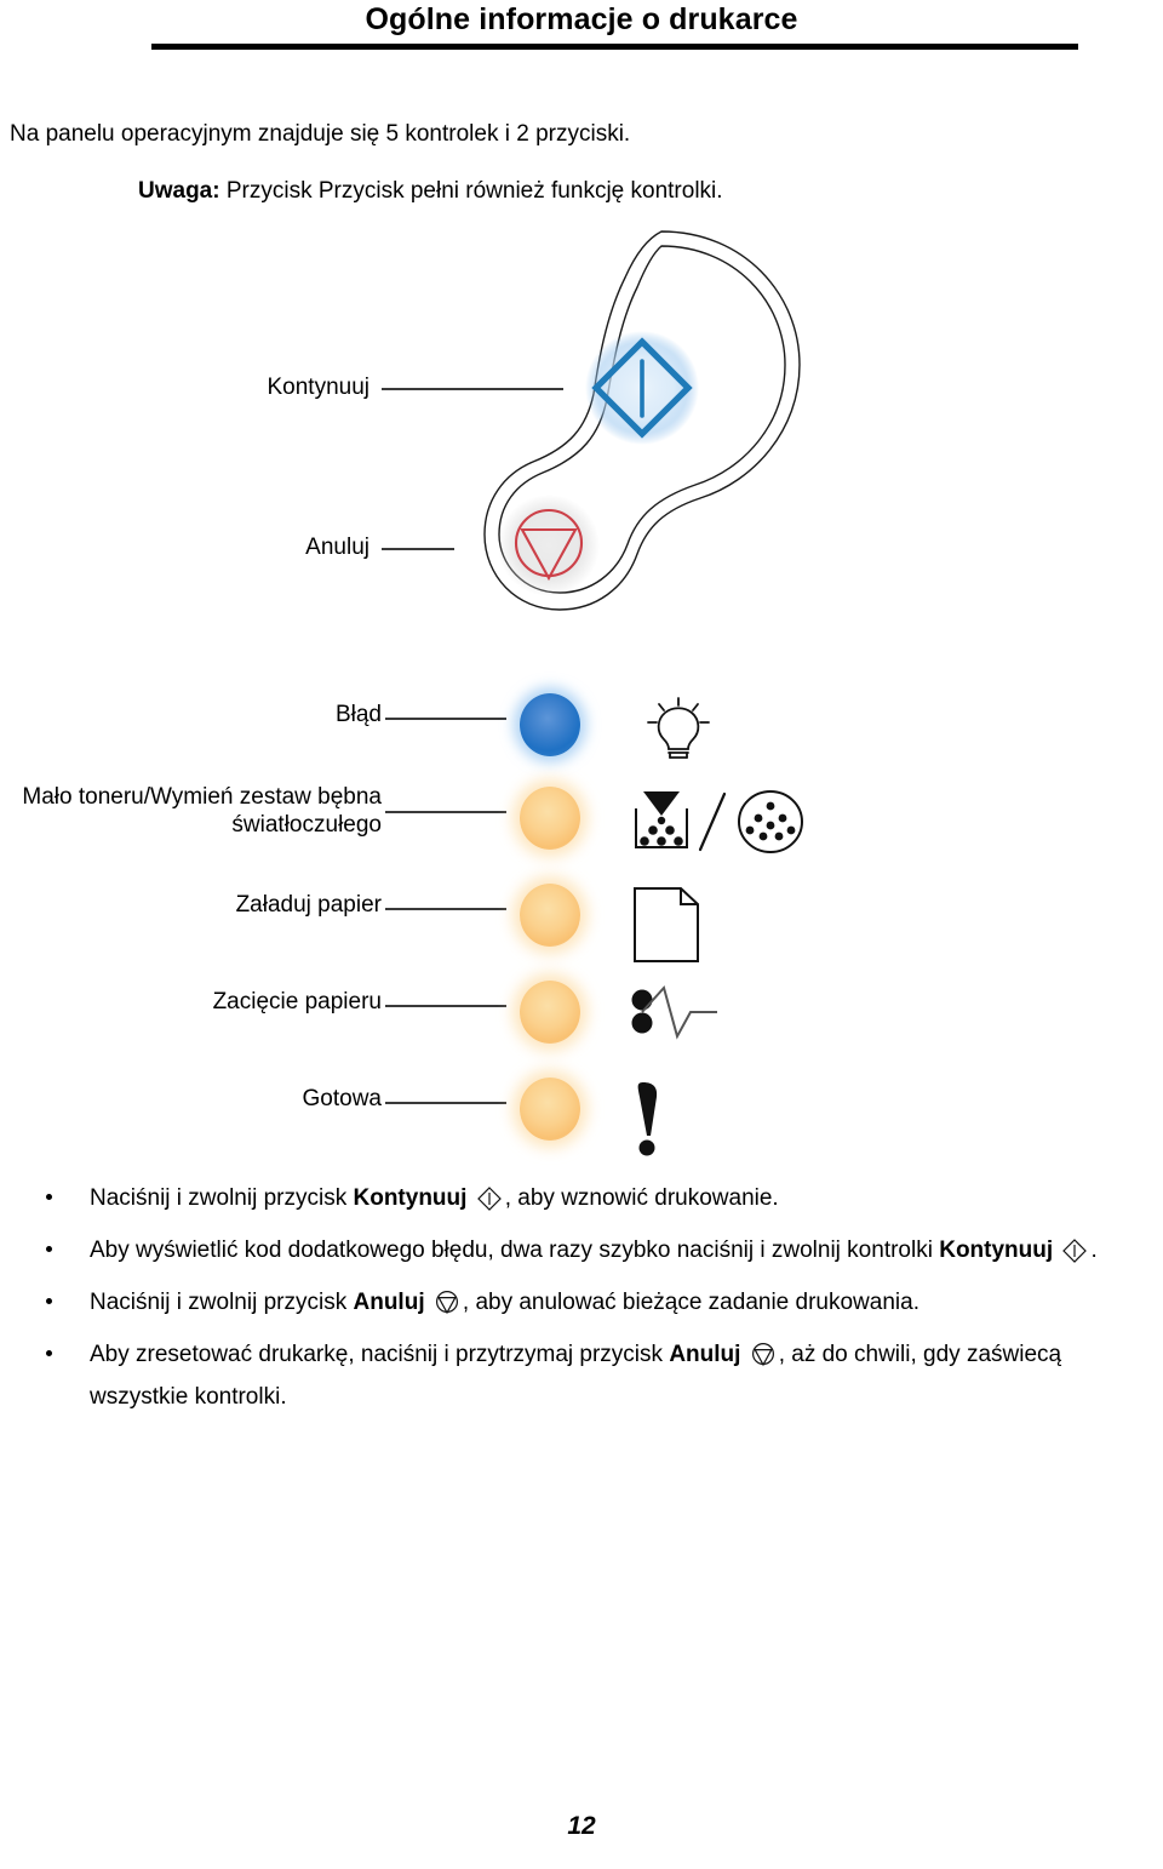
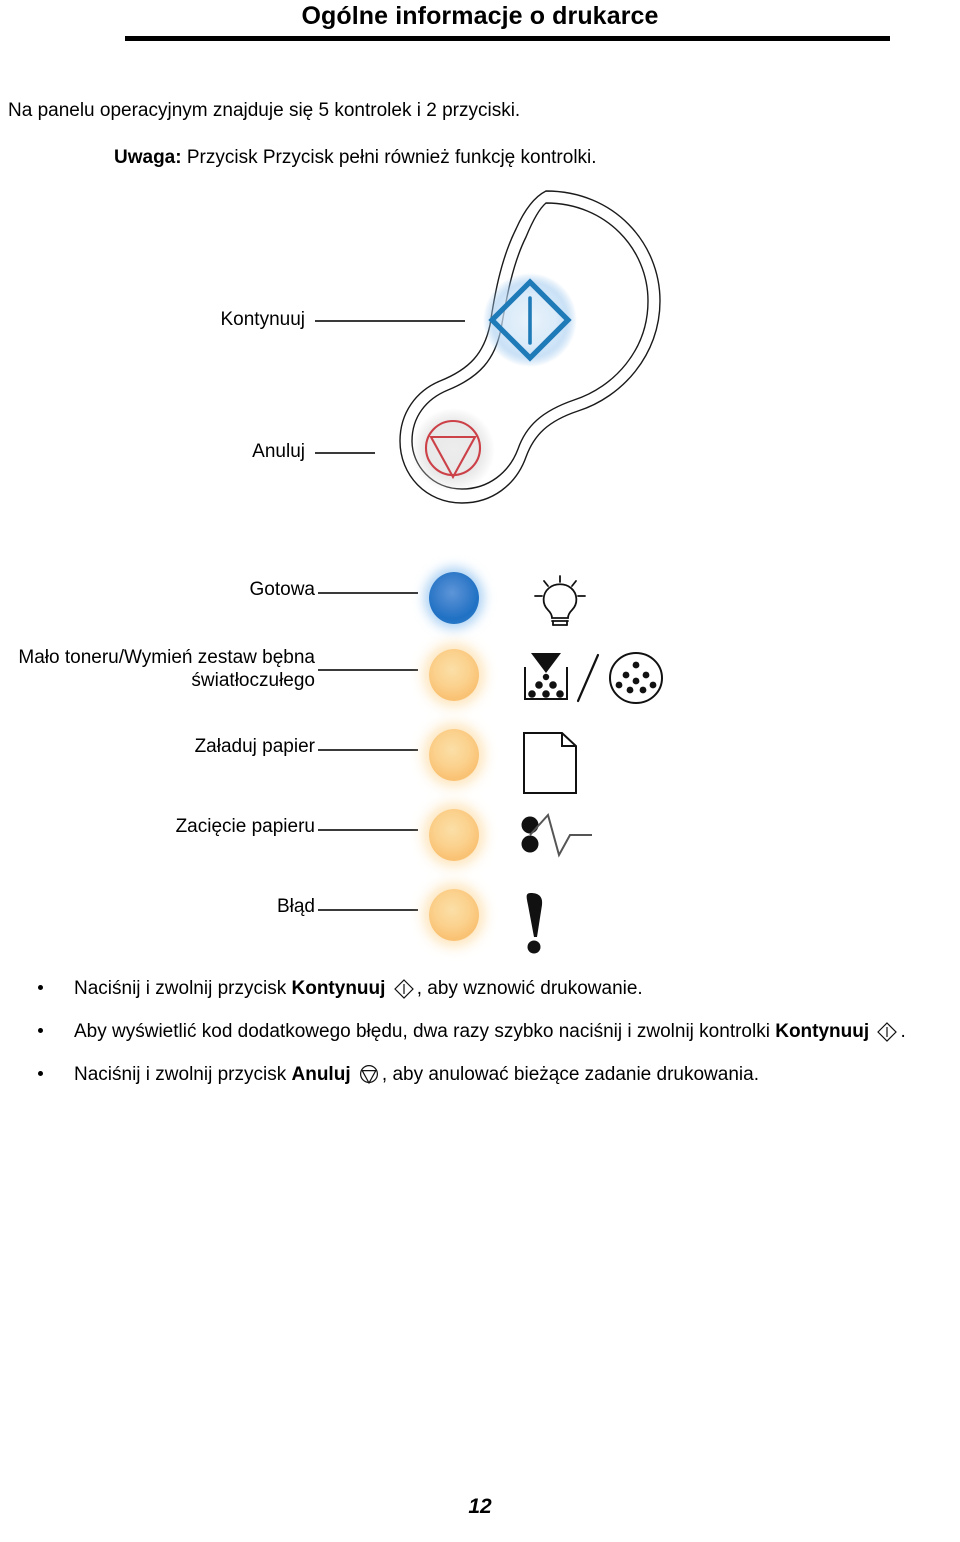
  Ogólne informacje o drukarce
  Na panelu operacyjnym znajduje się 5 kontrolek i 2 przyciski.
  Uwaga: Przycisk Przycisk pełni również funkcję kontrolki.
  Kontynuuj
  Anuluj
- Błąd
+ Gotowa
  Mało toneru/Wymień zestaw bębna
  światłoczułego
  Załaduj papier
  Zacięcie papieru
- Gotowa
+ Błąd
  Naciśnij i zwolnij przycisk Kontynuuj , aby wznowić drukowanie.
  Aby wyświetlić kod dodatkowego błędu, dwa razy szybko naciśnij i zwolnij kontrolki Kontynuuj .
  Naciśnij i zwolnij przycisk Anuluj , aby anulować bieżące zadanie drukowania.
- Aby zresetować drukarkę, naciśnij i przytrzymaj przycisk Anuluj , aż do chwili, gdy zaświecą wszystkie kontrolki.
  12
